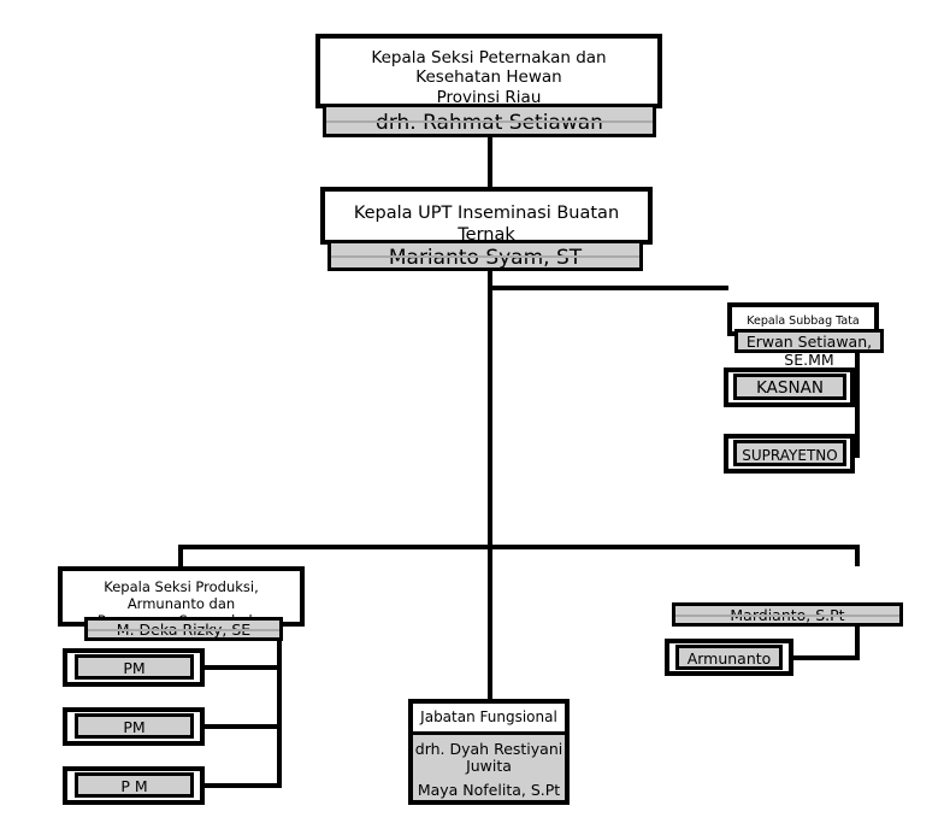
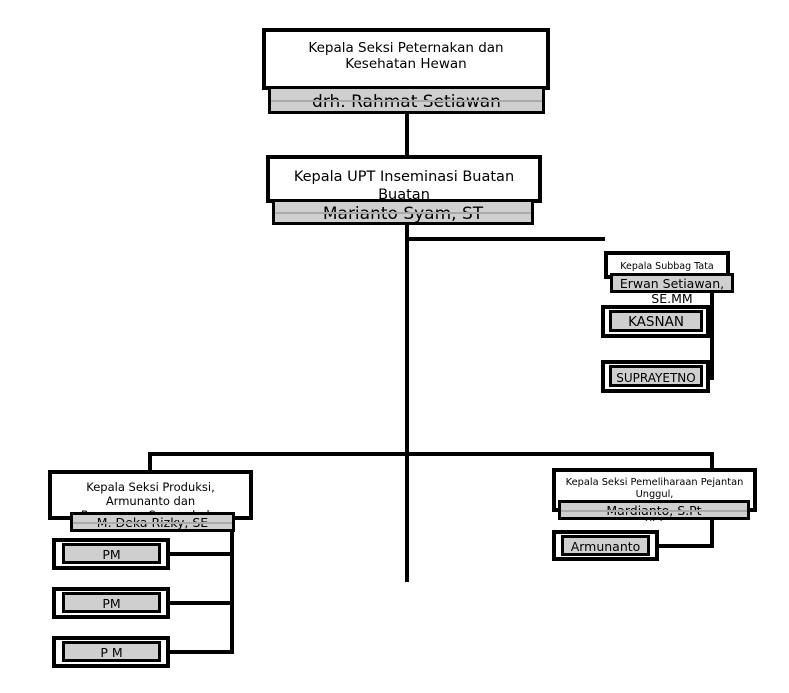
  Kepala Seksi Peternakan dan Kesehatan Hewan
- Provinsi Riau
  drh. Rahmat Setiawan
- Kepala UPT Inseminasi Buatan Ternak
+ Kepala UPT Inseminasi Buatan Buatan
  Marianto Syam, ST
  Kepala Subbag Tata
  Erwan Setiawan, SE.MM
  KASNAN
  SUPRAYETNO
  Kepala Seksi Produksi, Armunanto dan
  M. Deka Rizky, SE
  PM
  PM
  P M
+ Kepala Seksi Pemeliharaan Pejantan Unggul,
  Mardianto, S.Pt
  Armunanto
- Jabatan Fungsional
- drh. Dyah Restiyani
- Juwita
- Maya Nofelita, S.Pt
